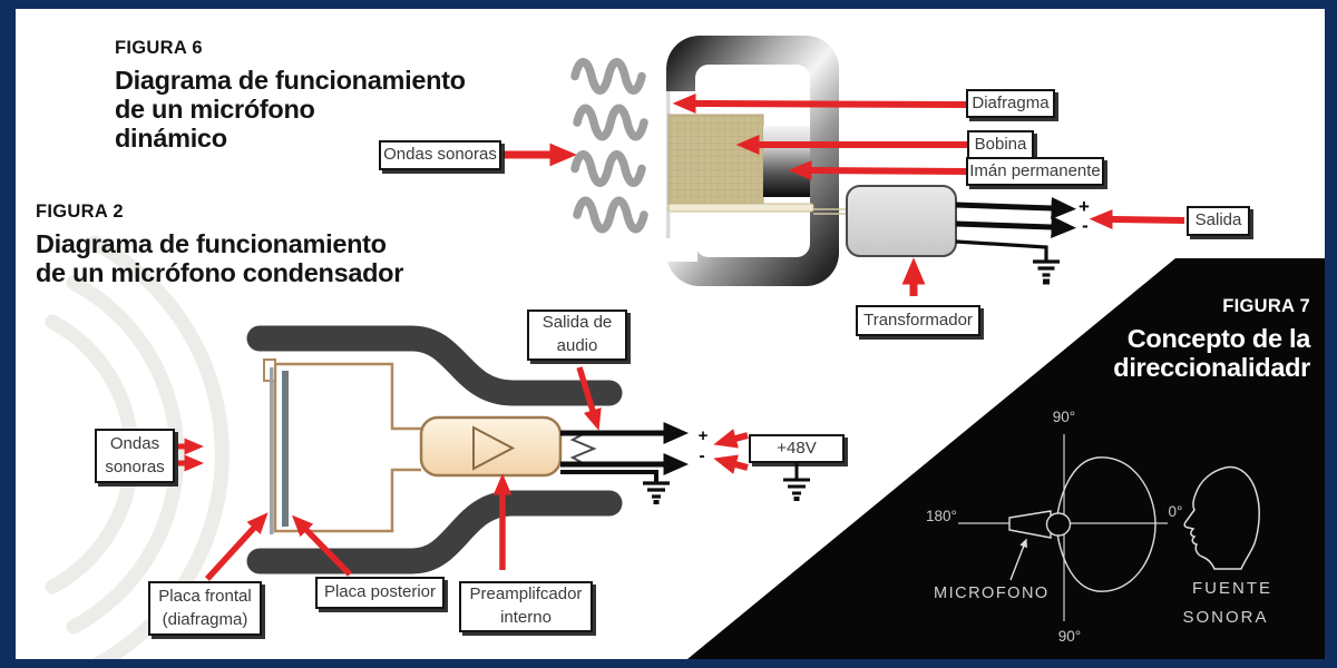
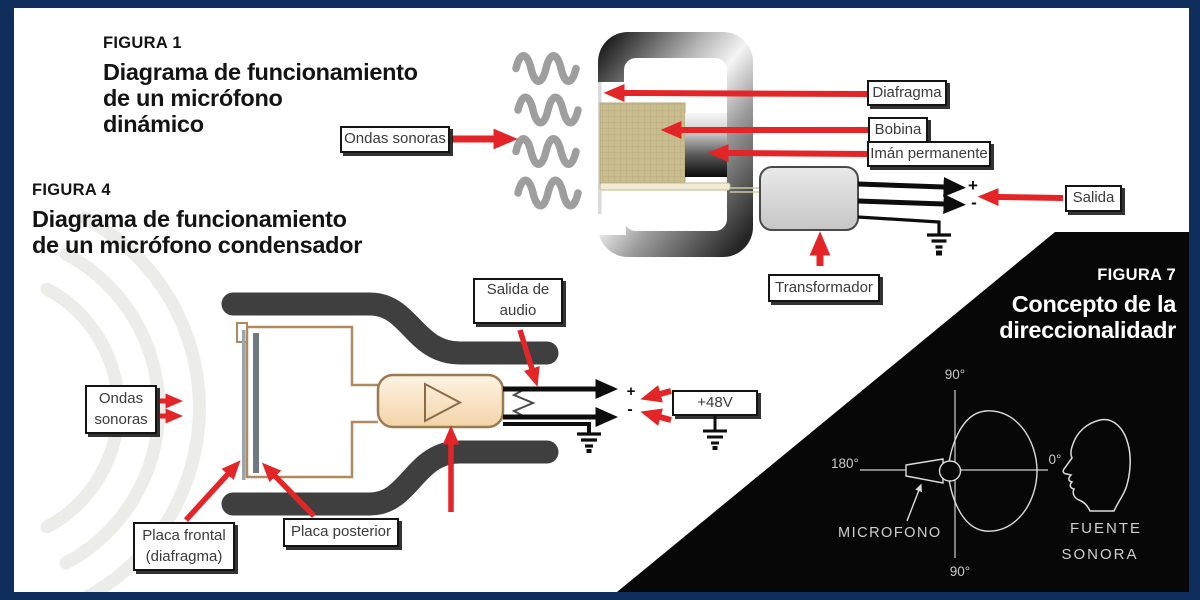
  +
  -
  +
  -
  90°
  90°
  180°
  0°
  MICROFONO
  FUENTE
  SONORA
- FIGURA 6
+ FIGURA 1
  Diagrama de funcionamiento
  de un micrófono
  dinámico
- FIGURA 2
+ FIGURA 4
  Diagrama de funcionamiento
  de un micrófono condensador
  FIGURA 7
  Concepto de la
  direccionalidadr
  Ondas sonoras
  Diafragma
  Bobina
  Imán permanente
  Transformador
  Salida
  Ondas
  sonoras
  Salida de
  audio
  Placa frontal
  (diafragma)
  Placa posterior
- Preamplifcador
- interno
  +48V
